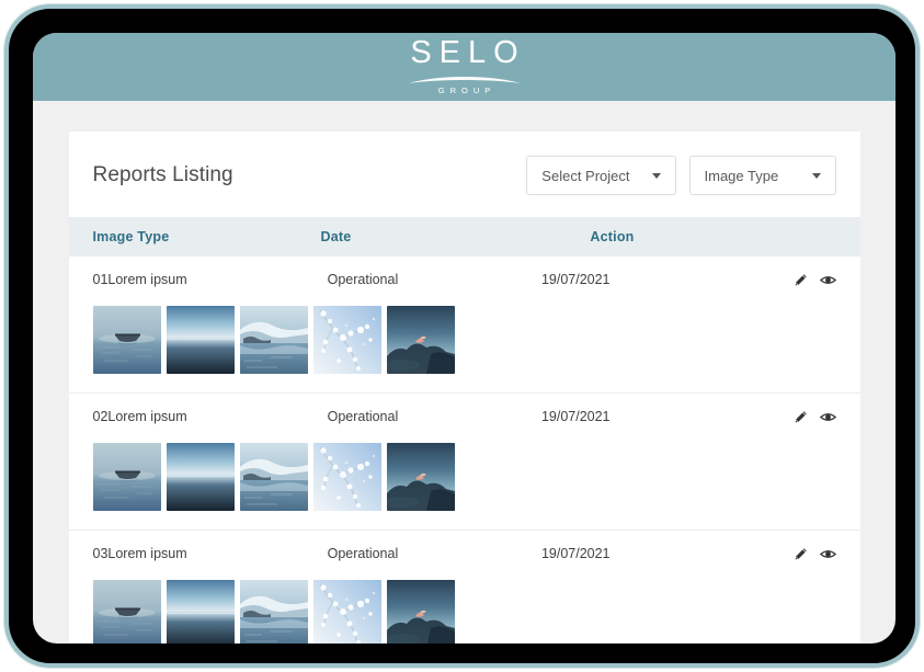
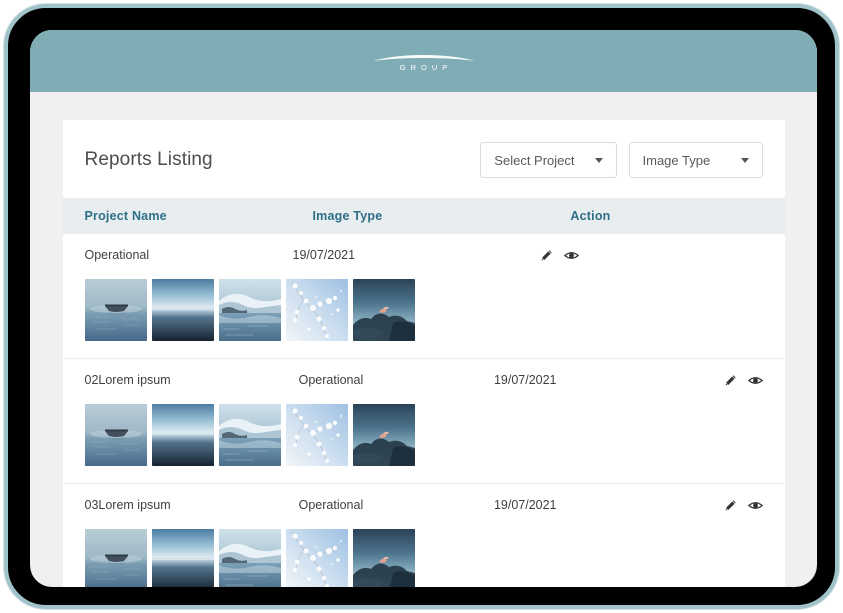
- SELO
  GROUP
  Reports Listing
  Select Project
  Image Type
+ Project Name
  Image Type
- Date
  Action
- 01Lorem ipsum
  Operational
  19/07/2021
  02Lorem ipsum
  Operational
  19/07/2021
  03Lorem ipsum
  Operational
  19/07/2021
